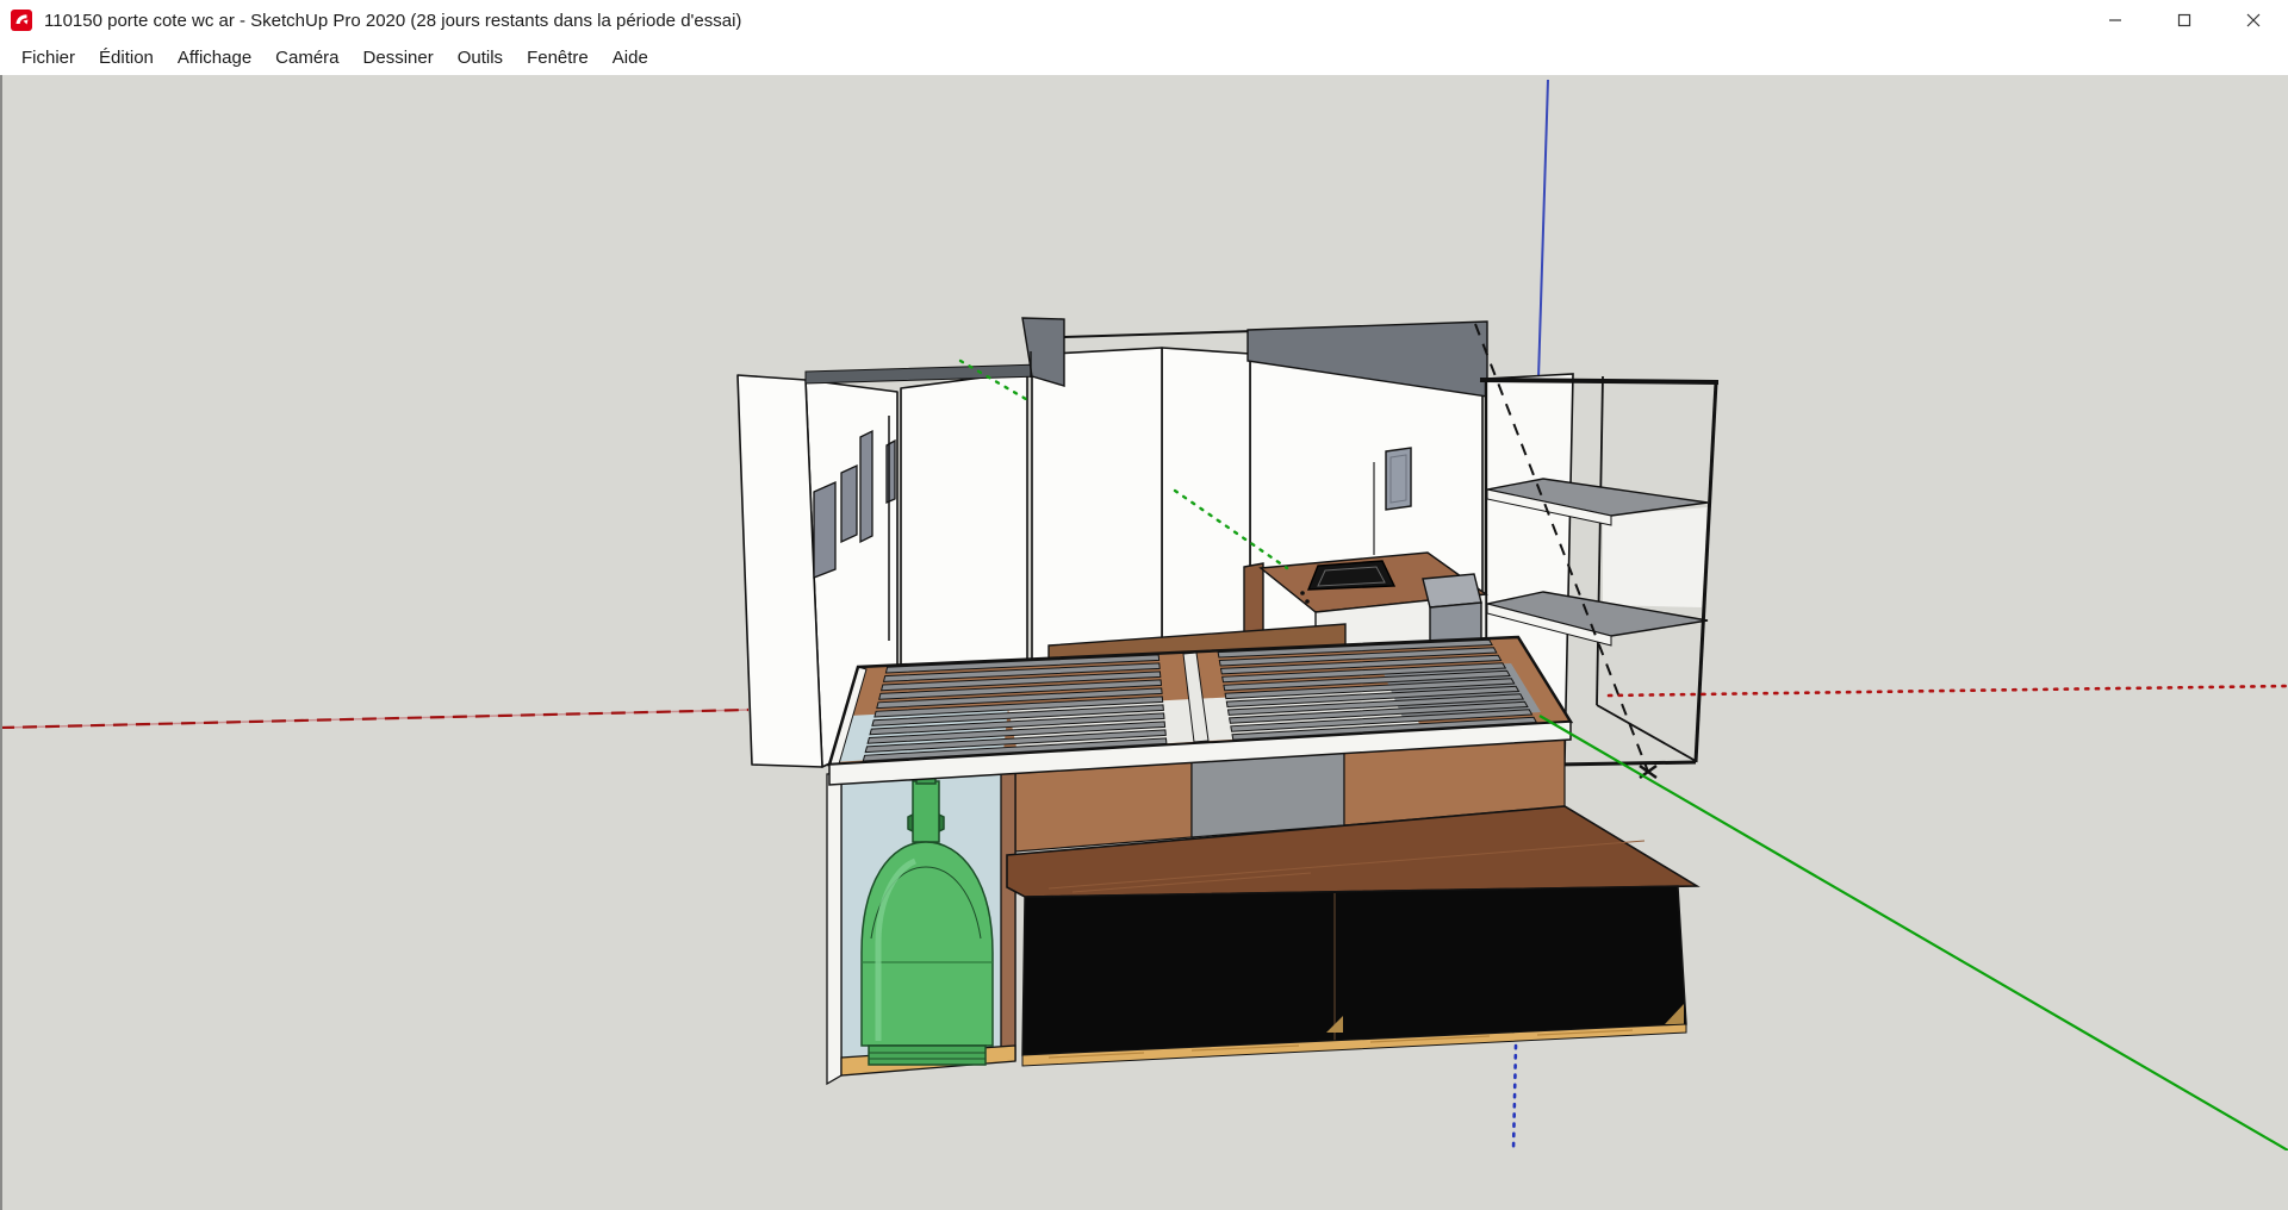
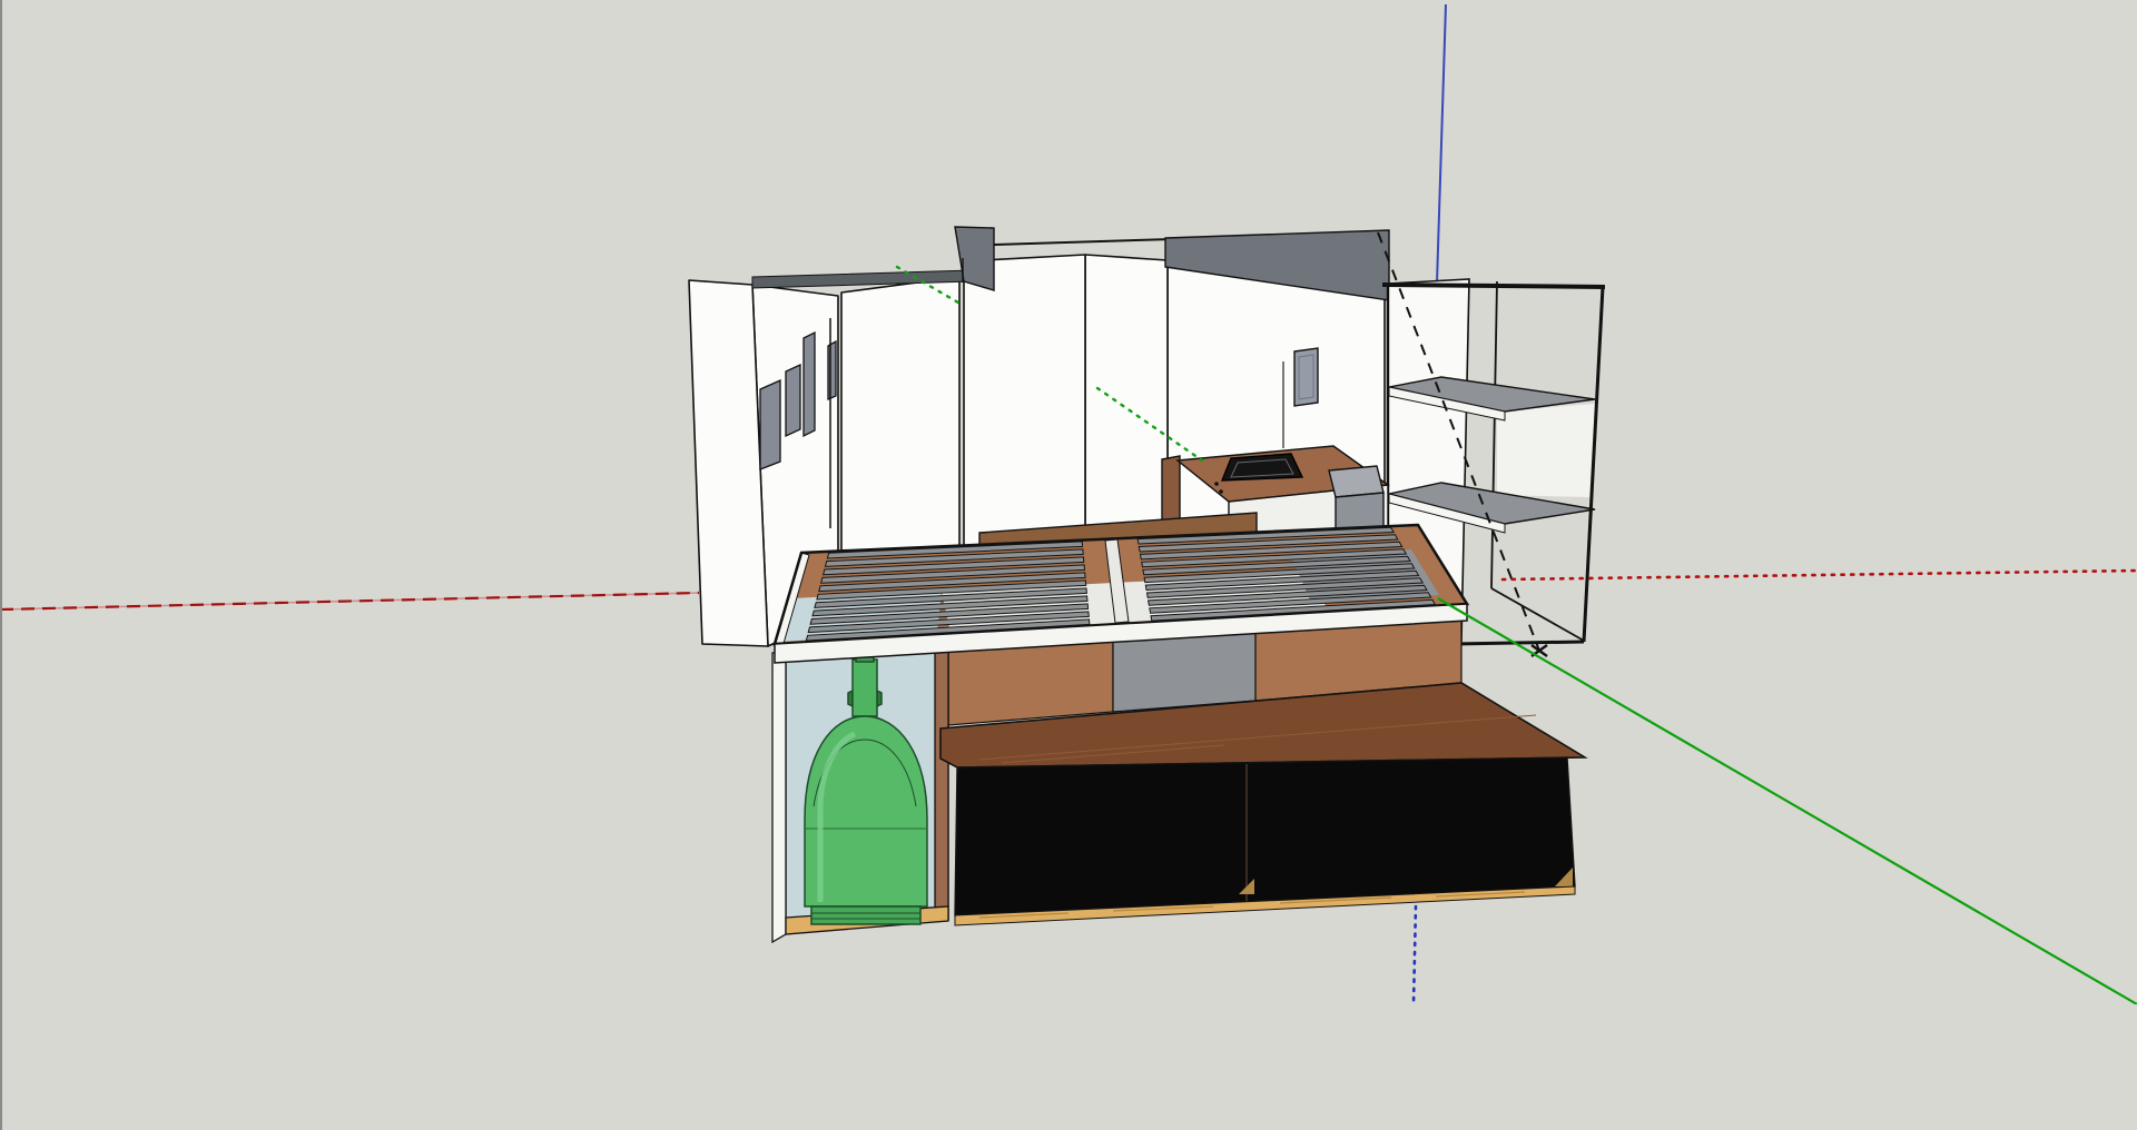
- 110150 porte cote wc ar - SketchUp Pro 2020 (28 jours restants dans la période d'essai)
- Fichier
- Édition
- Affichage
- Caméra
- Dessiner
- Outils
- Fenêtre
- Aide
